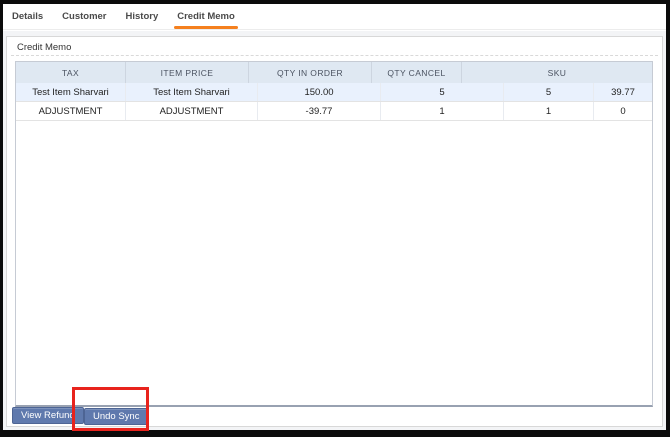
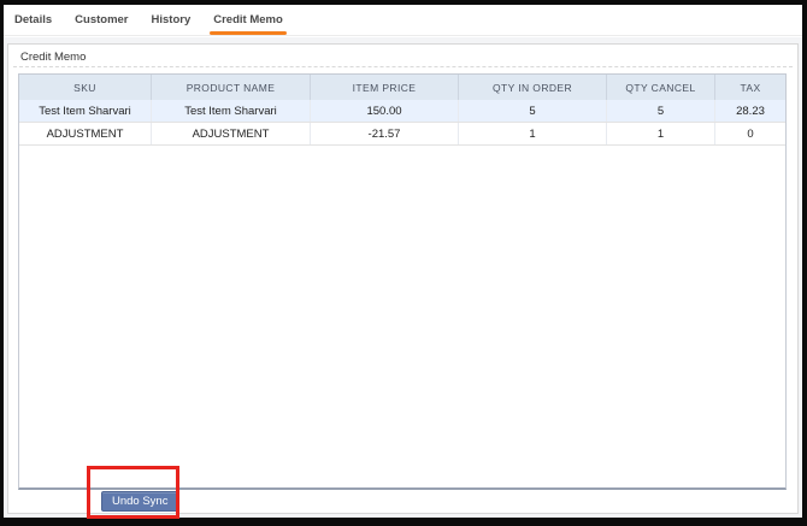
  Details
  Customer
  History
  Credit Memo
  Credit Memo
- TAX
+ SKU
+ PRODUCT NAME
  ITEM PRICE
  QTY IN ORDER
  QTY CANCEL
- SKU
+ TAX
  Test Item Sharvari
  Test Item Sharvari
  150.00
  5
  5
- 39.77
+ 28.23
  ADJUSTMENT
  ADJUSTMENT
- -39.77
+ -21.57
  1
  1
  0
- View Refund
  Undo Sync
